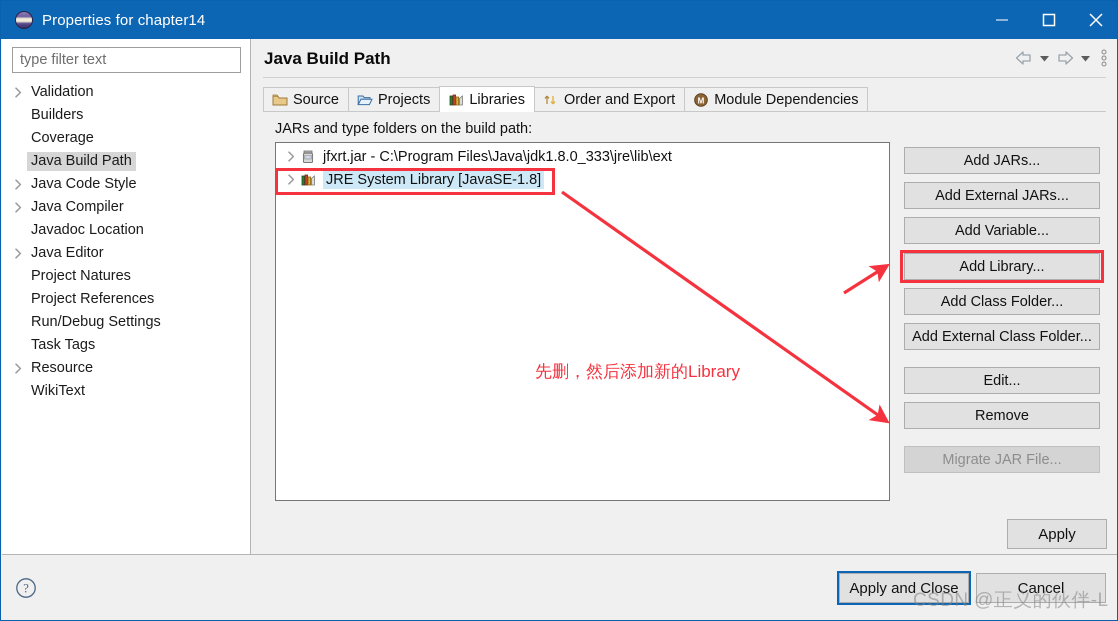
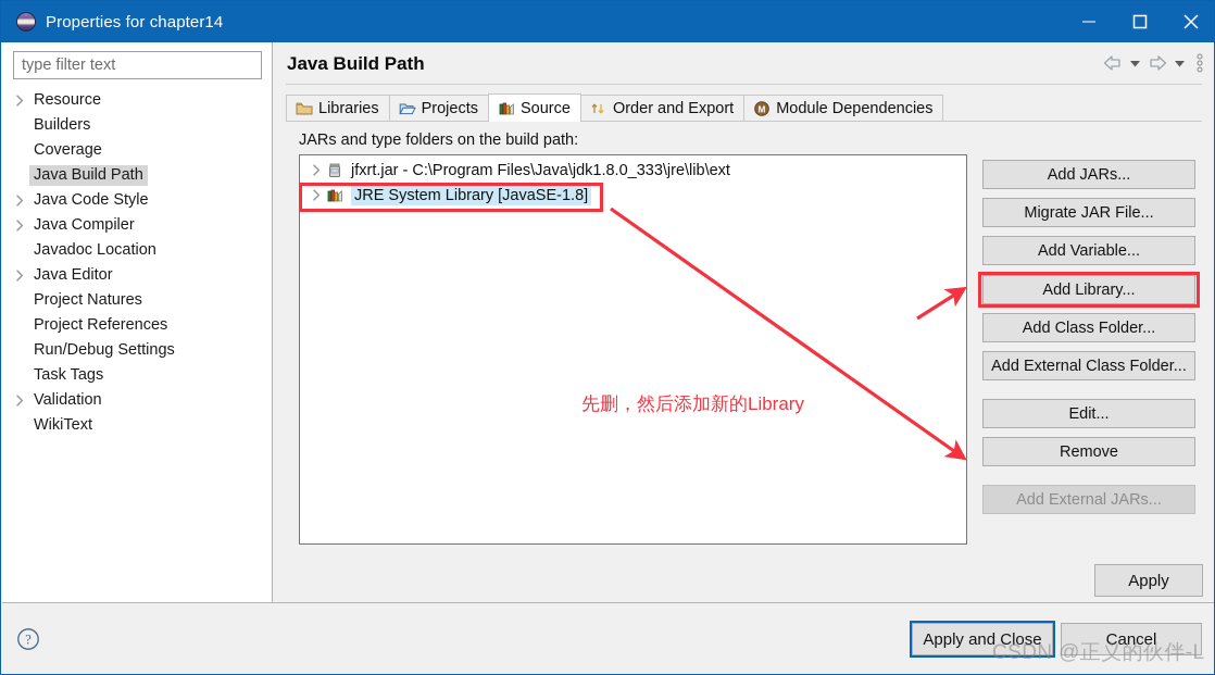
  Properties for chapter14
  type filter text
- Validation
+ Resource
  Builders
  Coverage
  Java Build Path
  Java Code Style
  Java Compiler
  Javadoc Location
  Java Editor
  Project Natures
  Project References
  Run/Debug Settings
  Task Tags
- Resource
+ Validation
  WikiText
  Java Build Path
- Source
+ Libraries
  Projects
- Libraries
+ Source
  Order and Export
  M
  Module Dependencies
  JARs and type folders on the build path:
  jfxrt.jar - C:\Program Files\Java\jdk1.8.0_333\jre\lib\ext
  JRE System Library [JavaSE-1.8]
  Add JARs...
- Add External JARs...
+ Migrate JAR File...
  Add Variable...
  Add Library...
  Add Class Folder...
  Add External Class Folder...
  Edit...
  Remove
- Migrate JAR File...
+ Add External JARs...
  Apply
  ?
  Apply and Close
  Cancel
  先删，然后添加新的Library
  CSDN @正义的伙伴-L
